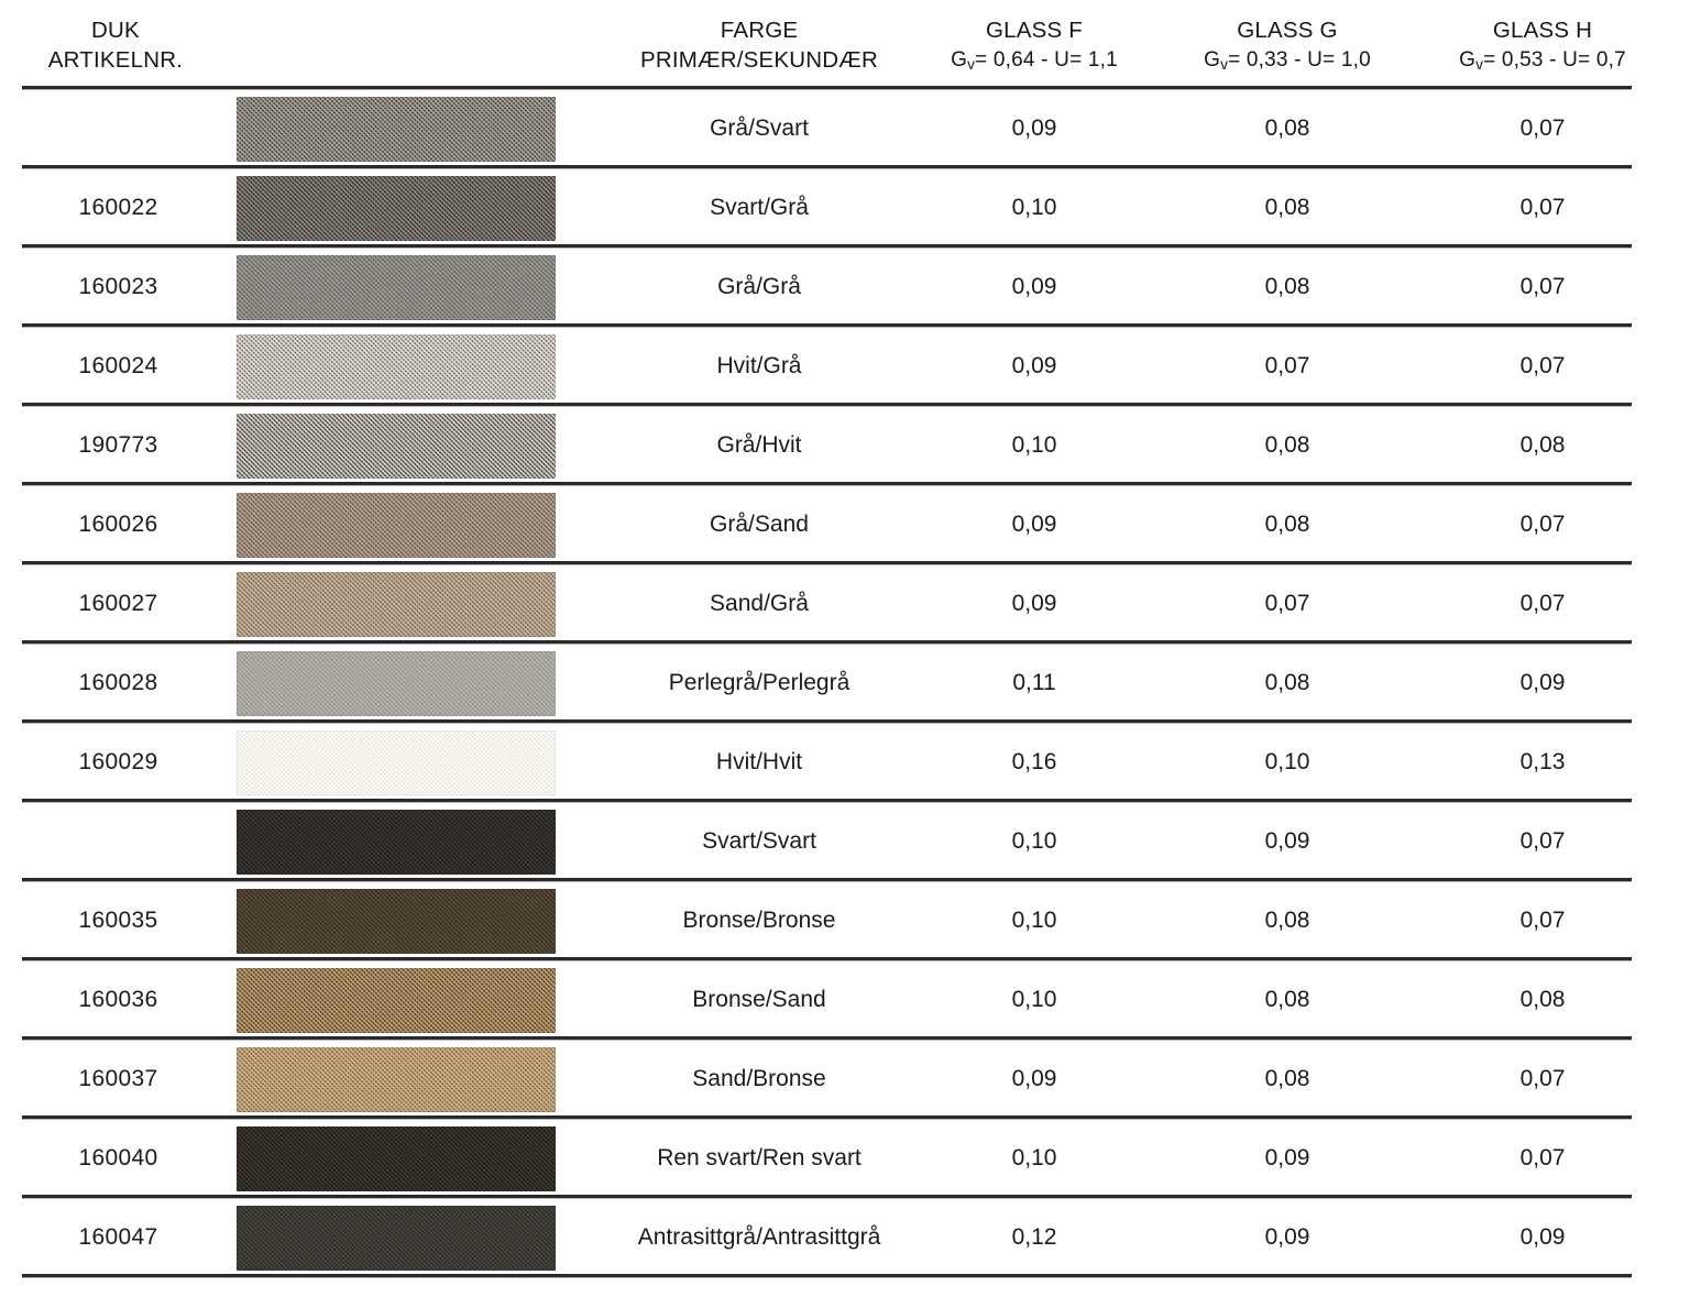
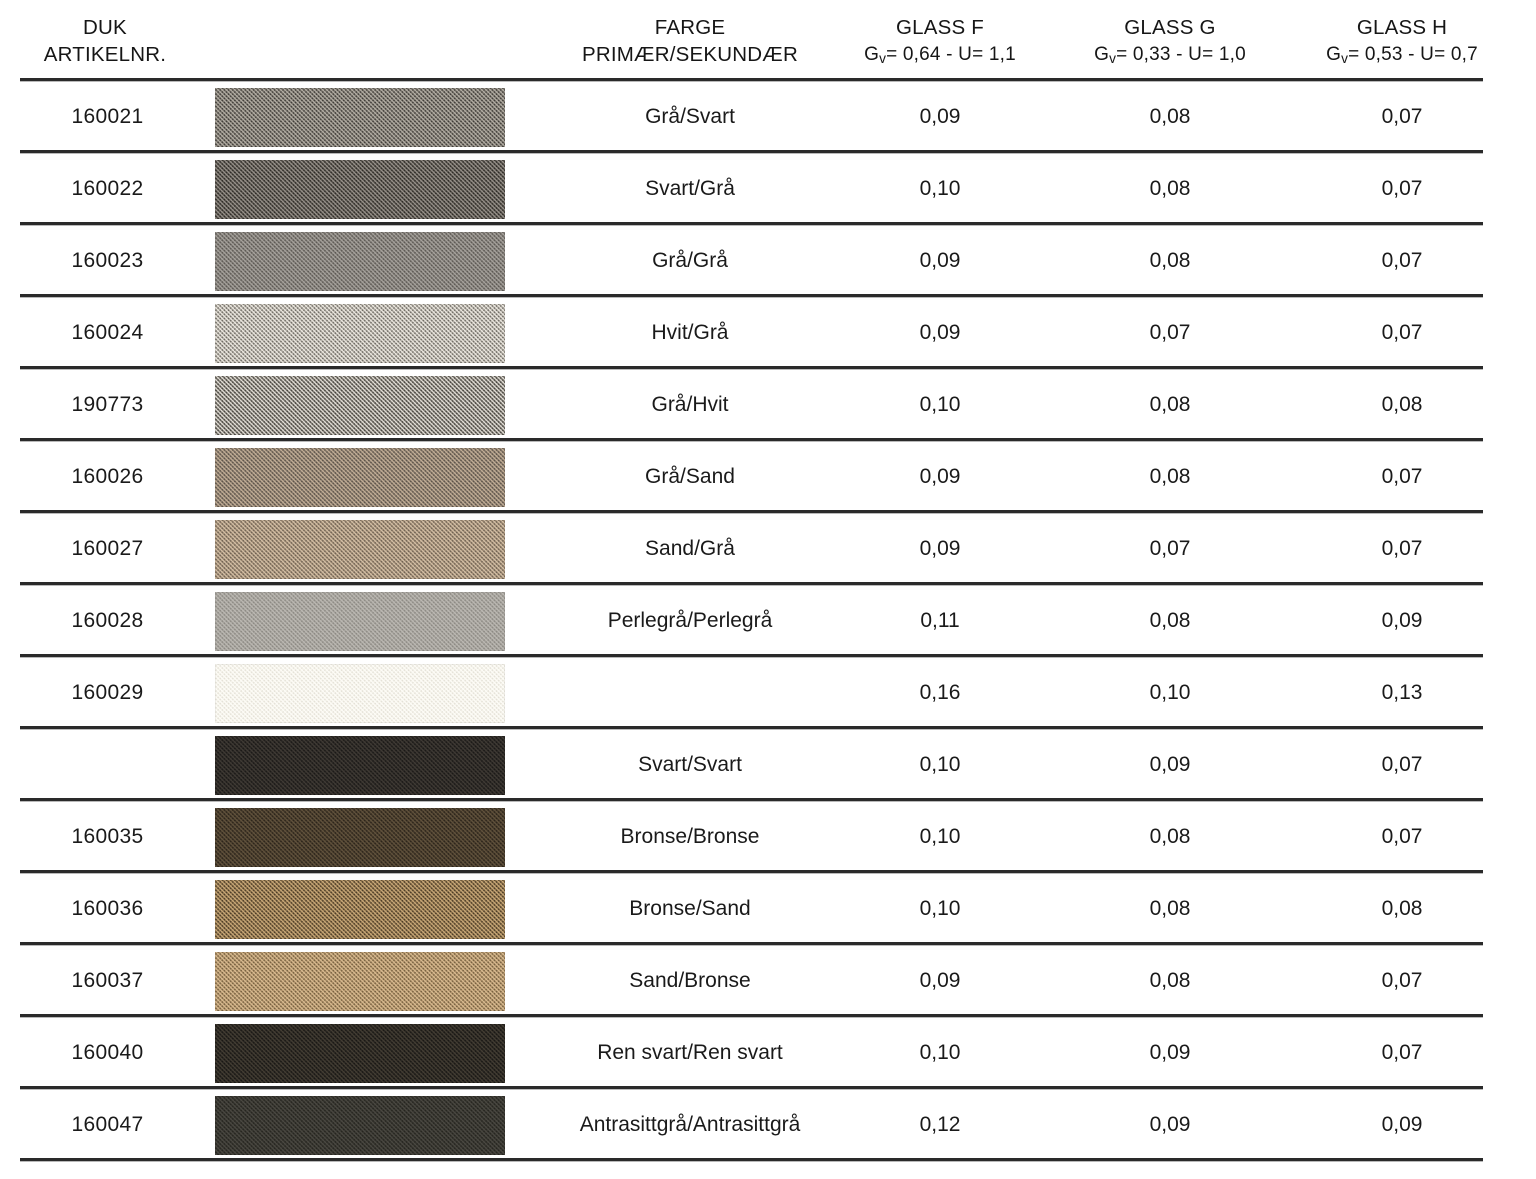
  DUK
  ARTIKELNR.
  FARGE
  PRIMÆR/SEKUNDÆR
  GLASS F
  Gv= 0,64 - U= 1,1
  GLASS G
  Gv= 0,33 - U= 1,0
  GLASS H
  Gv= 0,53 - U= 0,7
+ 160021
  Grå/Svart
  0,09
  0,08
  0,07
  160022
  Svart/Grå
  0,10
  0,08
  0,07
  160023
  Grå/Grå
  0,09
  0,08
  0,07
  160024
  Hvit/Grå
  0,09
  0,07
  0,07
  190773
  Grå/Hvit
  0,10
  0,08
  0,08
  160026
  Grå/Sand
  0,09
  0,08
  0,07
  160027
  Sand/Grå
  0,09
  0,07
  0,07
  160028
  Perlegrå/Perlegrå
  0,11
  0,08
  0,09
  160029
- Hvit/Hvit
  0,16
  0,10
  0,13
  Svart/Svart
  0,10
  0,09
  0,07
  160035
  Bronse/Bronse
  0,10
  0,08
  0,07
  160036
  Bronse/Sand
  0,10
  0,08
  0,08
  160037
  Sand/Bronse
  0,09
  0,08
  0,07
  160040
  Ren svart/Ren svart
  0,10
  0,09
  0,07
  160047
  Antrasittgrå/Antrasittgrå
  0,12
  0,09
  0,09
